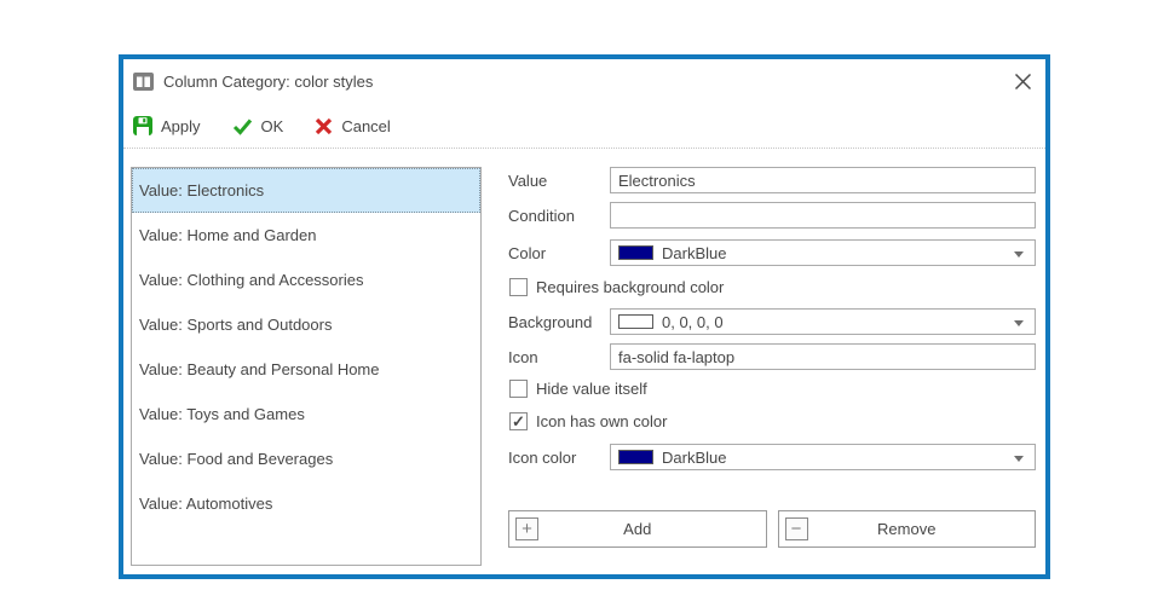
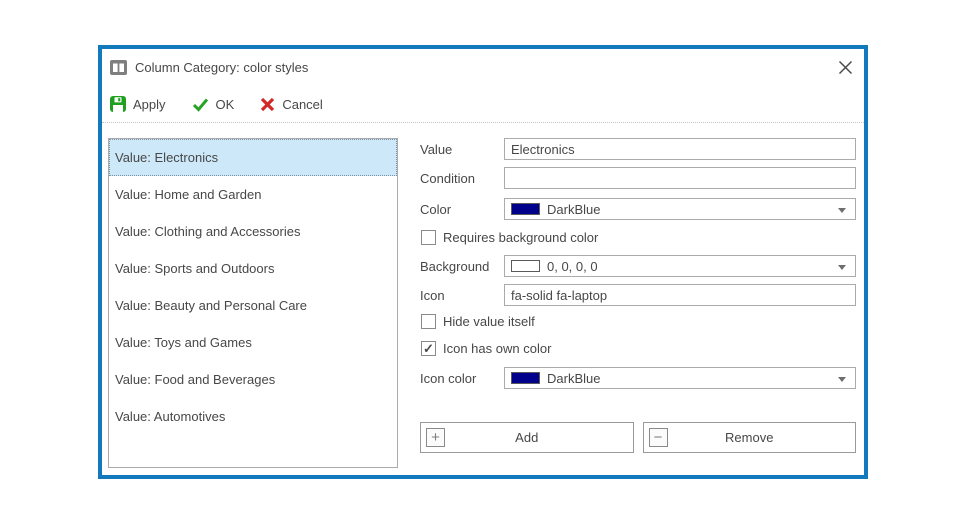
  Column Category: color styles
  Apply
  OK
  Cancel
  Value: Electronics
  Value: Home and Garden
  Value: Clothing and Accessories
  Value: Sports and Outdoors
- Value: Beauty and Personal Home
+ Value: Beauty and Personal Care
  Value: Toys and Games
  Value: Food and Beverages
  Value: Automotives
  Value
  Electronics
  Condition
  Color
  DarkBlue
  Requires background color
  Background
  0, 0, 0, 0
  Icon
  fa-solid fa-laptop
  Hide value itself
  Icon has own color
  Icon color
  DarkBlue
  +
  Add
  −
  Remove
